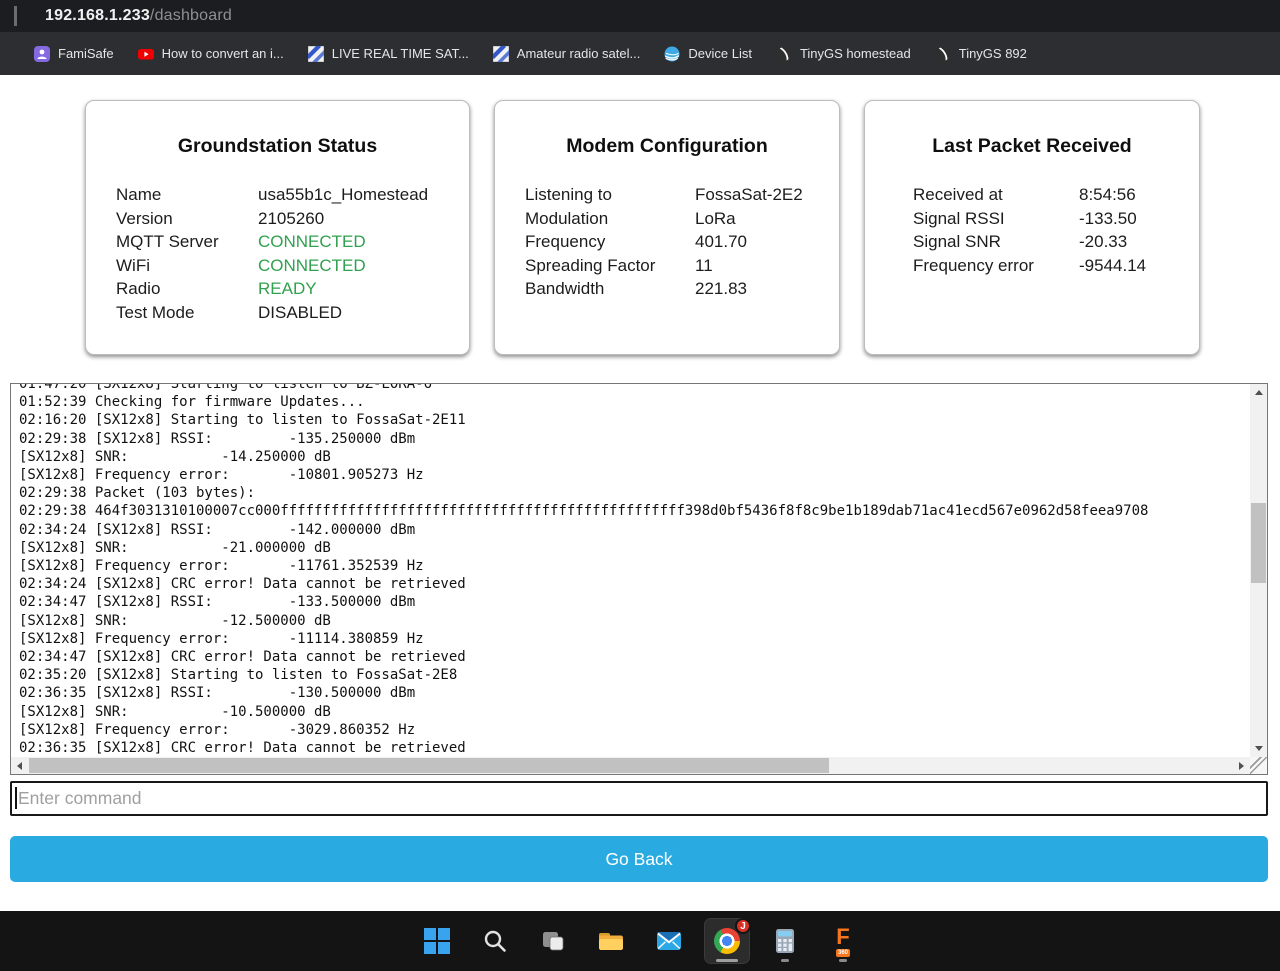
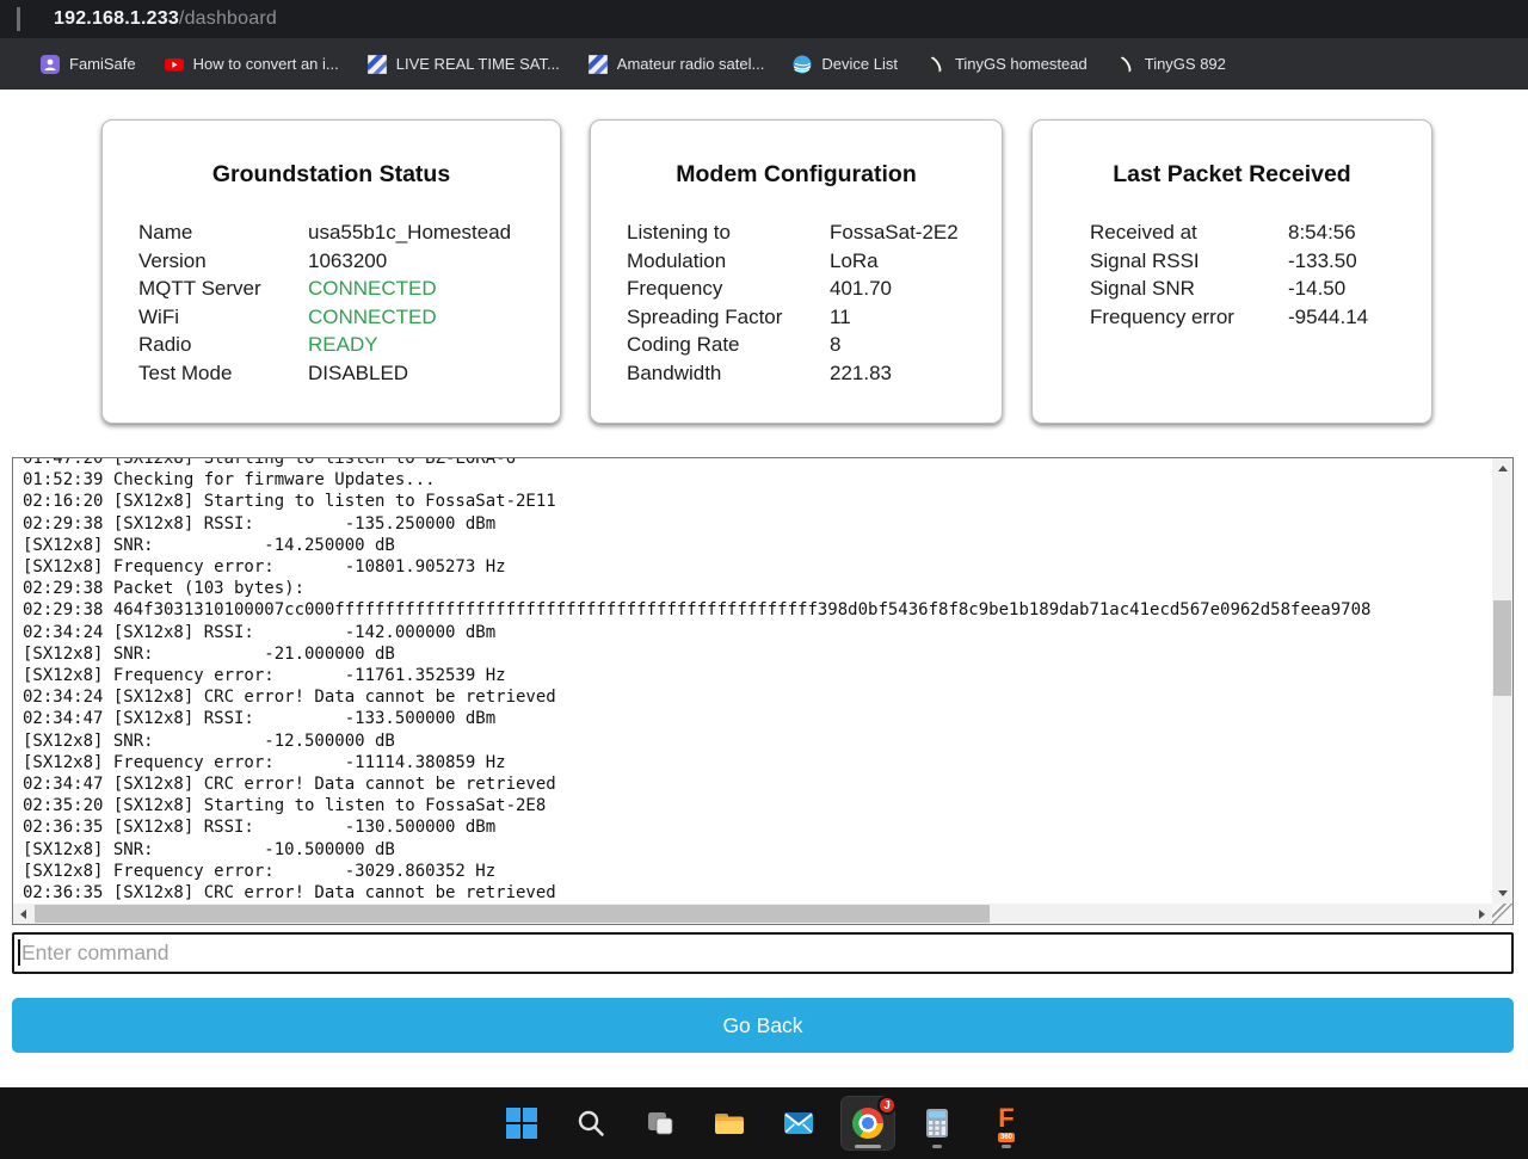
  192.168.1.233/dashboard
  FamiSafe
  How to convert an i...
  LIVE REAL TIME SAT...
  Amateur radio satel...
  Device List
  TinyGS homestead
  TinyGS 892
  Groundstation Status
  Name
  usa55b1c_Homestead
  Version
- 2105260
+ 1063200
  MQTT Server
  CONNECTED
  WiFi
  CONNECTED
  Radio
  READY
  Test Mode
  DISABLED
  Modem Configuration
  Listening to
  FossaSat-2E2
  Modulation
  LoRa
  Frequency
  401.70
  Spreading Factor
  11
+ Coding Rate
+ 8
  Bandwidth
  221.83
  Last Packet Received
  Received at
  8:54:56
  Signal RSSI
  -133.50
  Signal SNR
- -20.33
+ -14.50
  Frequency error
  -9544.14
  01:47:20 [SX12x8] Starting to listen to BZ-LORA-6
  01:52:39 Checking for firmware Updates...
  02:16:20 [SX12x8] Starting to listen to FossaSat-2E11
  02:29:38 [SX12x8] RSSI: -135.250000 dBm
  [SX12x8] SNR: -14.250000 dB
  [SX12x8] Frequency error: -10801.905273 Hz
  02:29:38 Packet (103 bytes):
  02:29:38 464f3031310100007cc000ffffffffffffffffffffffffffffffffffffffffffffffff398d0bf5436f8f8c9be1b189dab71ac41ecd567e0962d58feea9708
  02:34:24 [SX12x8] RSSI: -142.000000 dBm
  [SX12x8] SNR: -21.000000 dB
  [SX12x8] Frequency error: -11761.352539 Hz
  02:34:24 [SX12x8] CRC error! Data cannot be retrieved
  02:34:47 [SX12x8] RSSI: -133.500000 dBm
  [SX12x8] SNR: -12.500000 dB
  [SX12x8] Frequency error: -11114.380859 Hz
  02:34:47 [SX12x8] CRC error! Data cannot be retrieved
  02:35:20 [SX12x8] Starting to listen to FossaSat-2E8
  02:36:35 [SX12x8] RSSI: -130.500000 dBm
  [SX12x8] SNR: -10.500000 dB
  [SX12x8] Frequency error: -3029.860352 Hz
  02:36:35 [SX12x8] CRC error! Data cannot be retrieved
  Enter command
  Go Back
  J
  F
